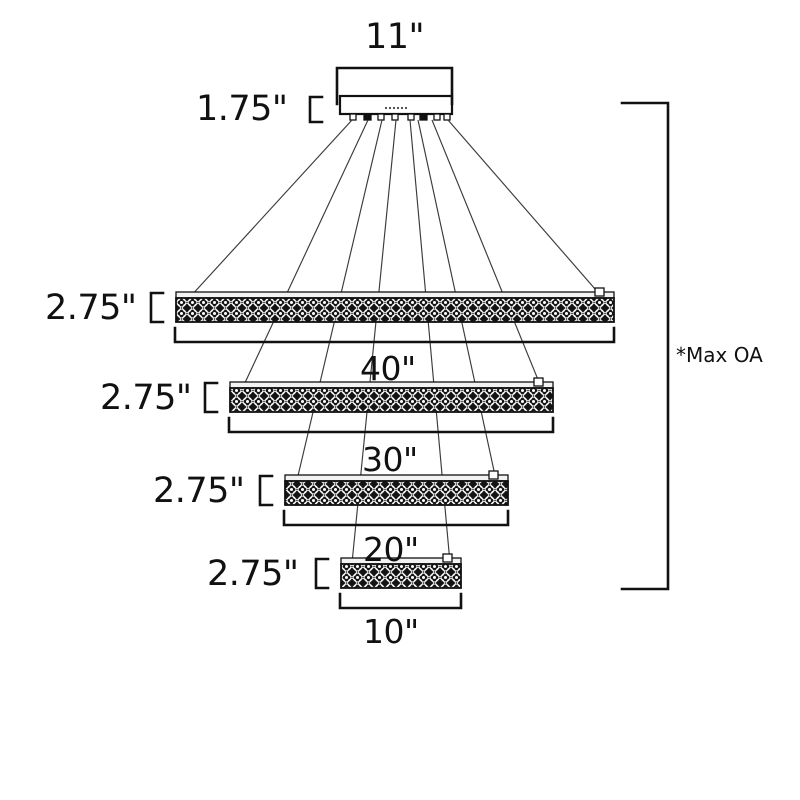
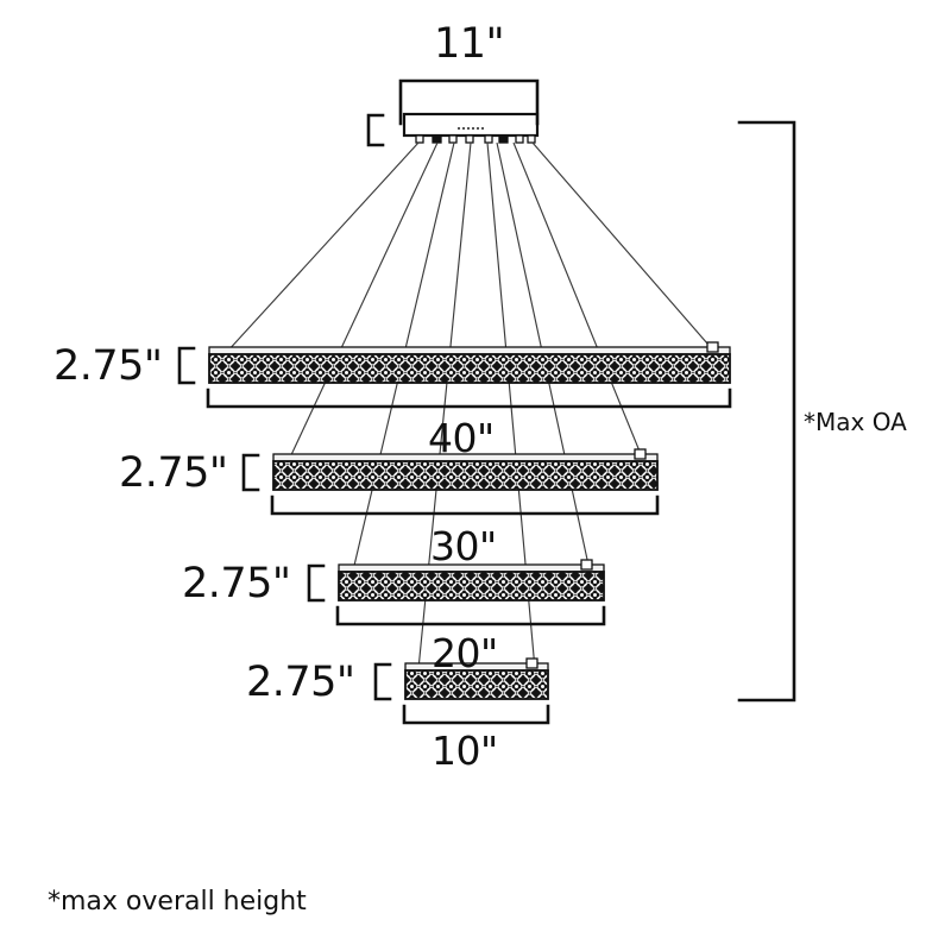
  11"
- 1.75"
  2.75"
  40"
  2.75"
  30"
  2.75"
  20"
  2.75"
  10"
  *Max OA
+ *max overall height
